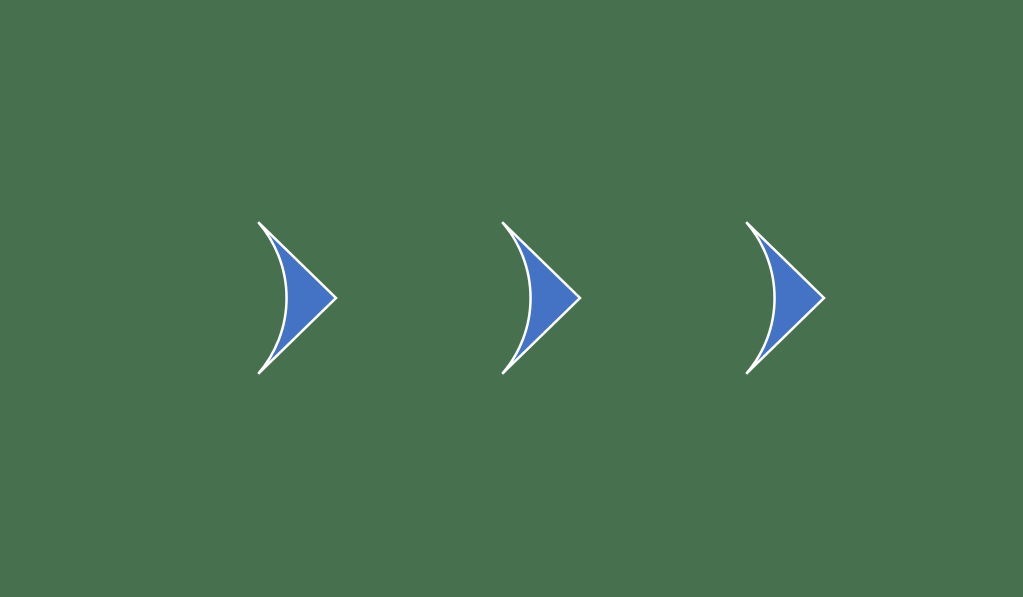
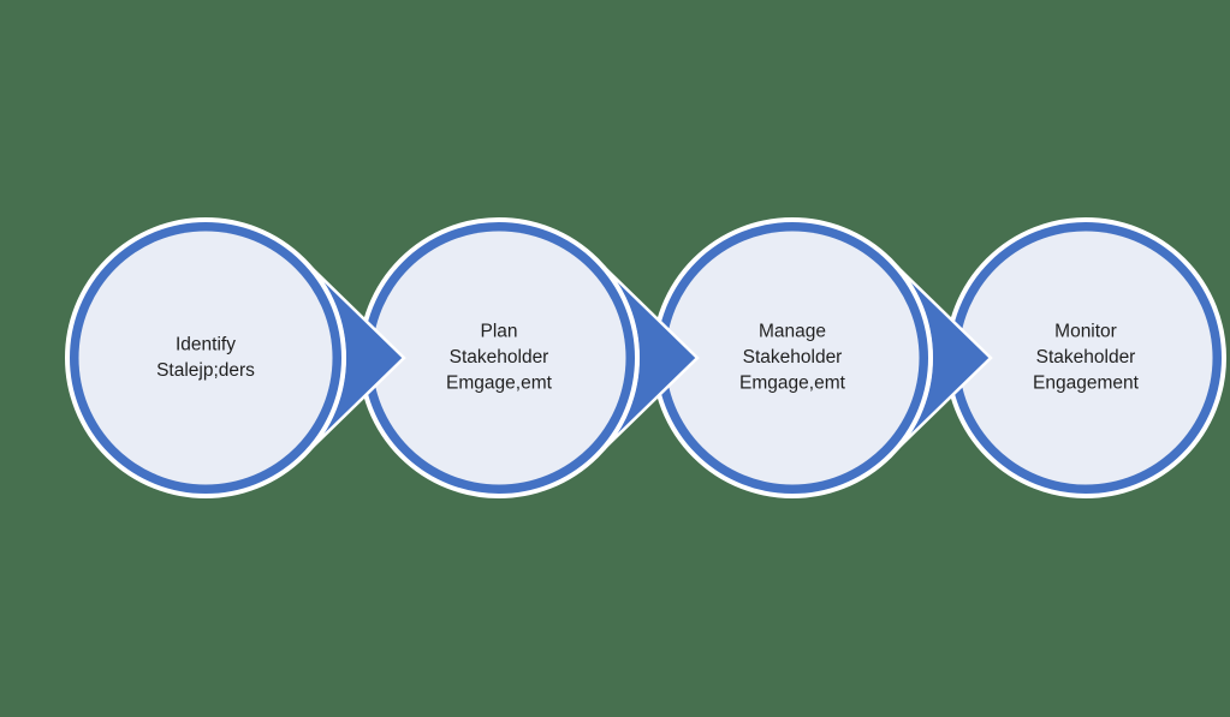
+ Monitor Stakeholder Engagement
+ Manage Stakeholder Emgage,emt
+ Plan Stakeholder Emgage,emt
+ Identify Stalejp;ders
